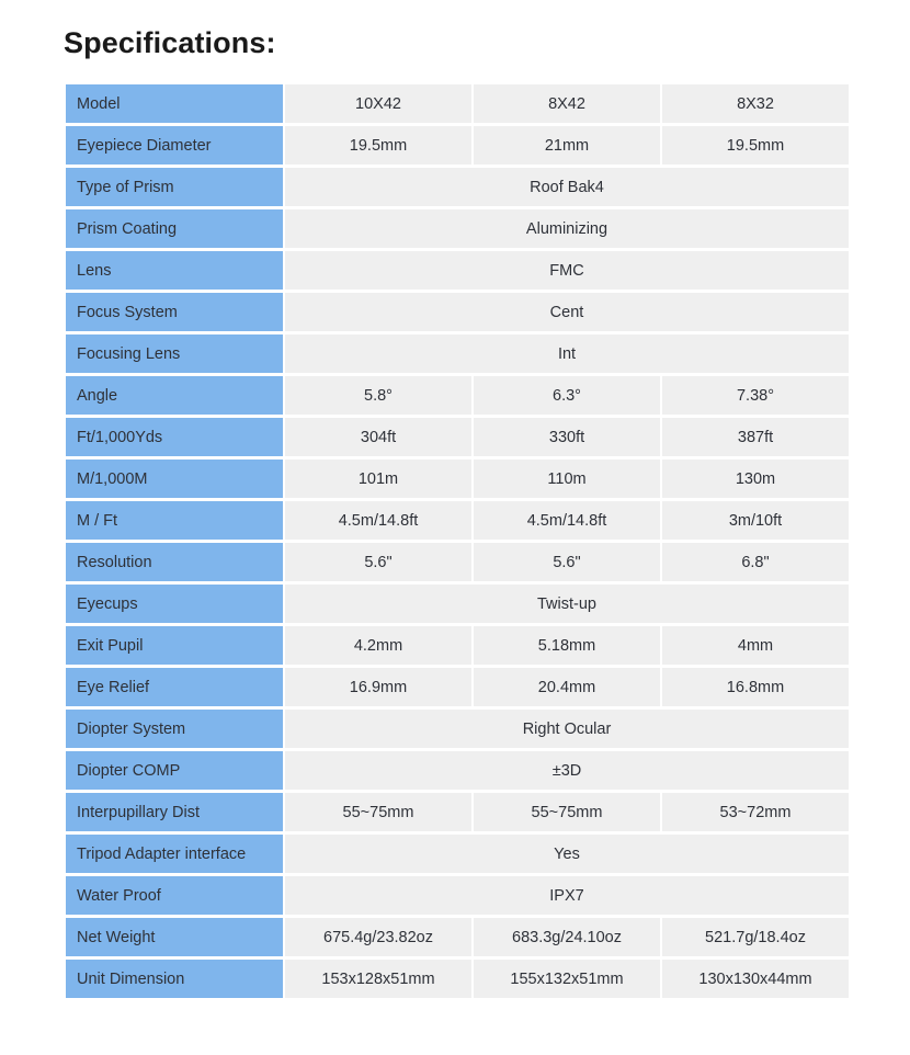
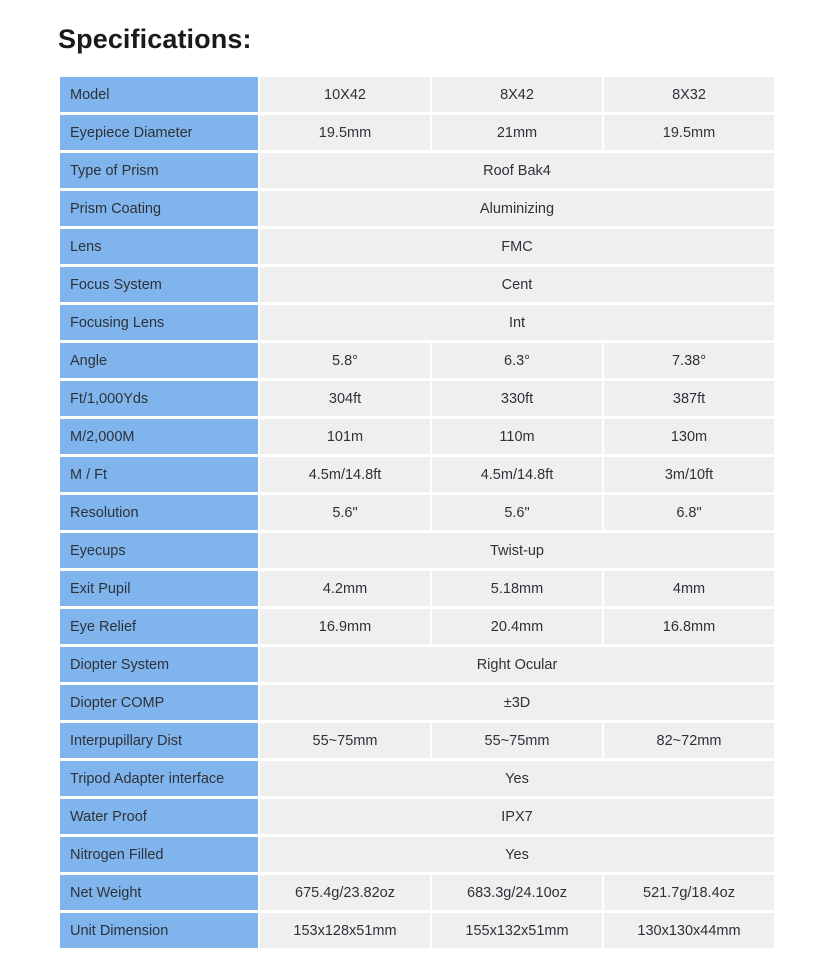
  Specifications:
  Model	10X42	8X42	8X32
  Eyepiece Diameter	19.5mm	21mm	19.5mm
  Type of Prism	Roof Bak4
  Prism Coating	Aluminizing
  Lens	FMC
  Focus System	Cent
  Focusing Lens	Int
  Angle	5.8°	6.3°	7.38°
  Ft/1,000Yds	304ft	330ft	387ft
- M/1,000M	101m	110m	130m
+ M/2,000M	101m	110m	130m
  M / Ft	4.5m/14.8ft	4.5m/14.8ft	3m/10ft
  Resolution	5.6"	5.6"	6.8"
  Eyecups	Twist-up
  Exit Pupil	4.2mm	5.18mm	4mm
  Eye Relief	16.9mm	20.4mm	16.8mm
  Diopter System	Right Ocular
  Diopter COMP	±3D
- Interpupillary Dist	55~75mm	55~75mm	53~72mm
+ Interpupillary Dist	55~75mm	55~75mm	82~72mm
  Tripod Adapter interface	Yes
  Water Proof	IPX7
+ Nitrogen Filled	Yes
  Net Weight	675.4g/23.82oz	683.3g/24.10oz	521.7g/18.4oz
  Unit Dimension	153x128x51mm	155x132x51mm	130x130x44mm
